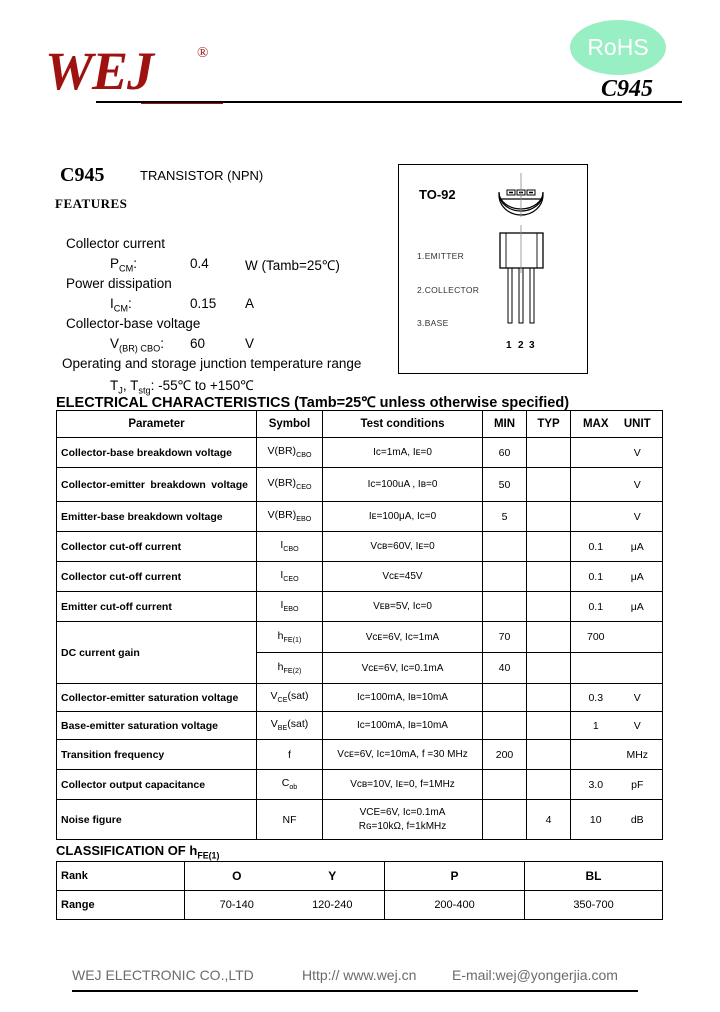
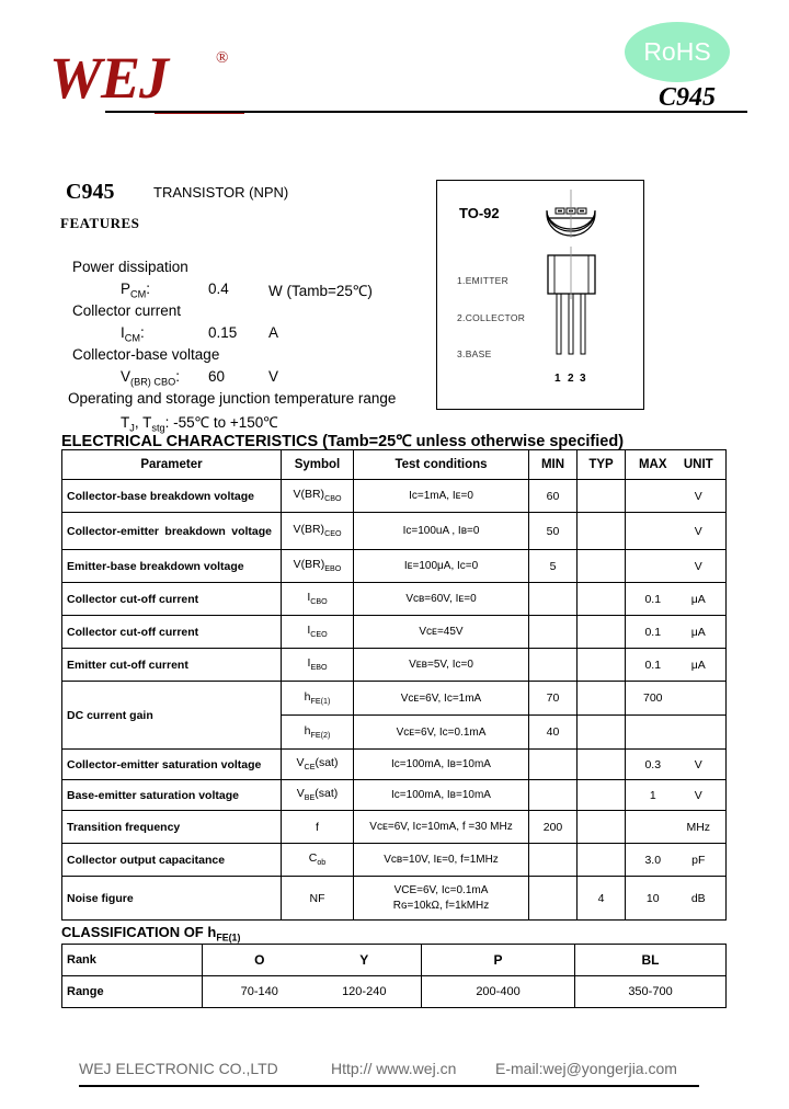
  WEJ
  ®
  RoHS
  C945
  C945
  TRANSISTOR (NPN)
  FEATURES
- Collector current
+ Power dissipation
  PCM:
  0.4
  W (Tamb=25℃)
- Power dissipation
+ Collector current
  ICM:
  0.15
  A
  Collector-base voltage
  V(BR) CBO:
  60
  V
  Operating and storage junction temperature range
  TJ, Tstg: -55℃ to +150℃
  TO-92
  1.EMITTER
  2.COLLECTOR
  3.BASE
  1
  2
  3
  ELECTRICAL CHARACTERISTICS (Tamb=25℃ unless otherwise specified)
  Parameter	Symbol	Test conditions	MIN	TYP	MAX UNIT
  Collector-base breakdown voltage	V(BR)CBO	Iᴄ=1mA, Iᴇ=0	60		V
  Collector-emitter breakdown voltage	V(BR)CEO	Iᴄ=100uA , Iʙ=0	50		V
  Emitter-base breakdown voltage	V(BR)EBO	Iᴇ=100μA, Iᴄ=0	5		V
  Collector cut-off current	ICBO	Vᴄʙ=60V, Iᴇ=0			0.1 μA
  Collector cut-off current	ICEO	Vᴄᴇ=45V			0.1 μA
  Emitter cut-off current	IEBO	Vᴇʙ=5V, Iᴄ=0			0.1 μA
  DC current gain	hFE(1)	Vᴄᴇ=6V, Iᴄ=1mA	70		700
  hFE(2)	Vᴄᴇ=6V, Iᴄ=0.1mA	40
  Collector-emitter saturation voltage	VCE(sat)	Iᴄ=100mA, Iʙ=10mA			0.3 V
  Base-emitter saturation voltage	VBE(sat)	Iᴄ=100mA, Iʙ=10mA			1 V
  Transition frequency	f	Vᴄᴇ=6V, Iᴄ=10mA, f =30 MHz	200		MHz
  Collector output capacitance	Cob	Vᴄʙ=10V, Iᴇ=0, f=1MHz			3.0 pF
  Noise figure	NF	VCE=6V, Ic=0.1mA Rɢ=10kΩ, f=1kMHz		4	10 dB
  CLASSIFICATION OF hFE(1)
  Rank	O Y	P	BL
  Range	70-140 120-240	200-400	350-700
  WEJ ELECTRONIC CO.,LTD
  Http:// www.wej.cn
  E-mail:wej@yongerjia.com
